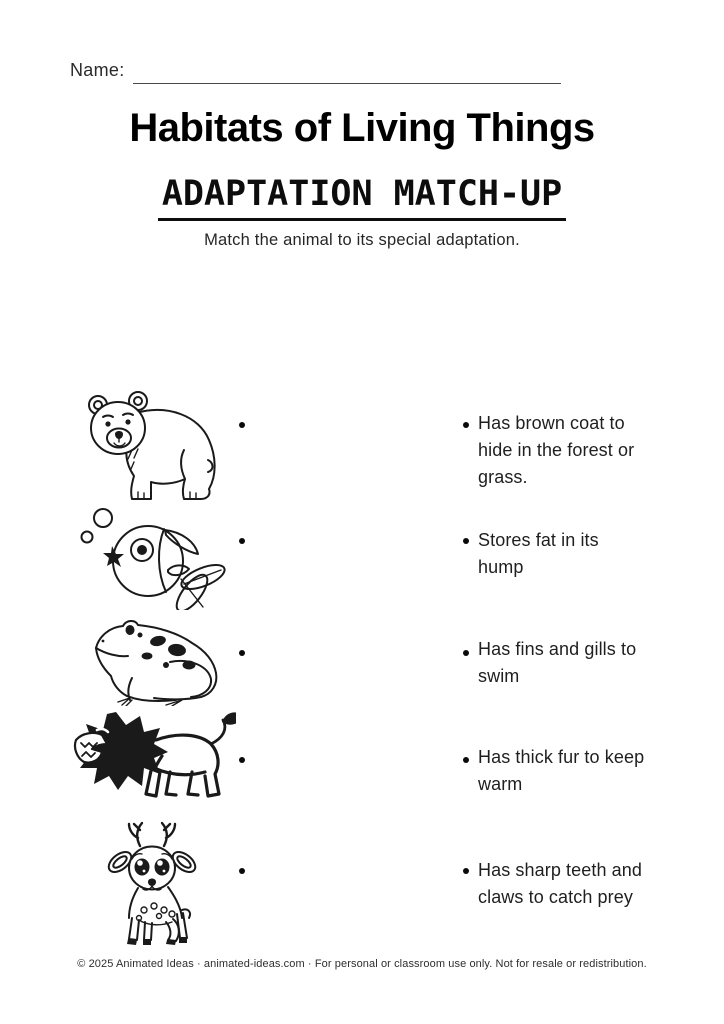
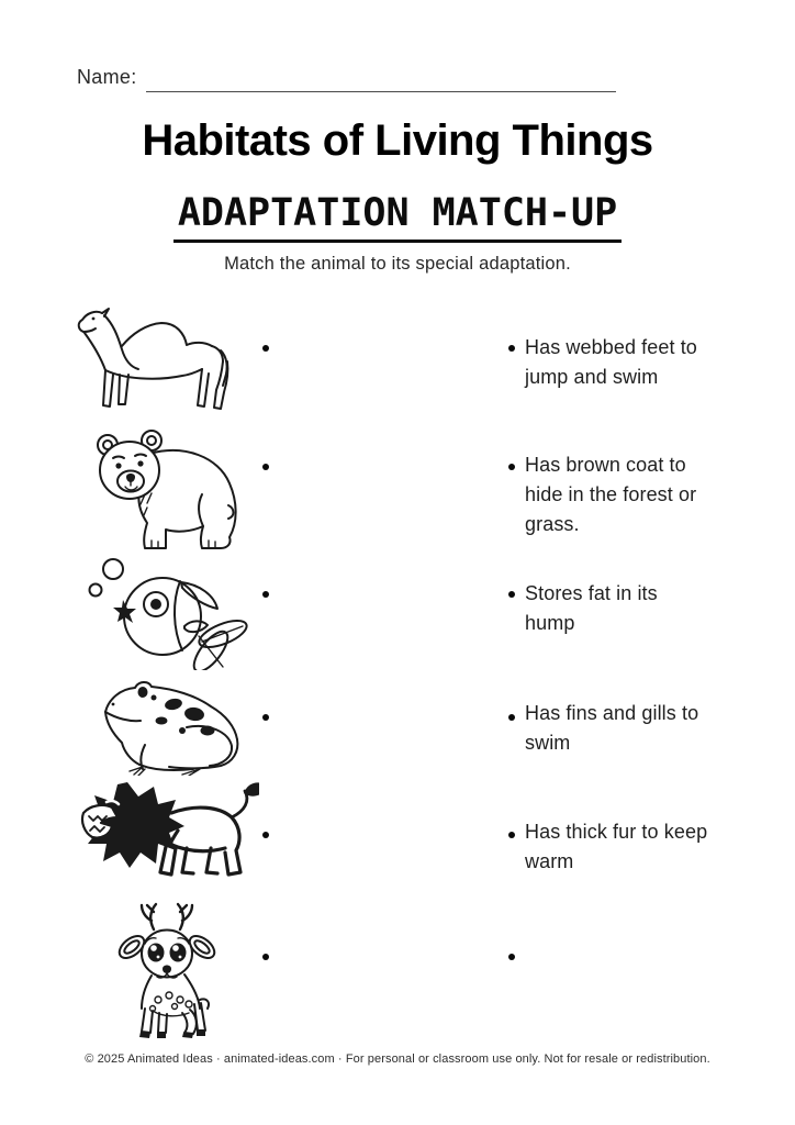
  Name:
  Habitats of Living Things
  ADAPTATION MATCH-UP
  Match the animal to its special adaptation.
+ Has webbed feet to
+ jump and swim
  Has brown coat to
  hide in the forest or
  grass.
  Stores fat in its
  hump
  Has fins and gills to
  swim
  Has thick fur to keep
  warm
- Has sharp teeth and
- claws to catch prey
  © 2025 Animated Ideas · animated-ideas.com · For personal or classroom use only. Not for resale or redistribution.
